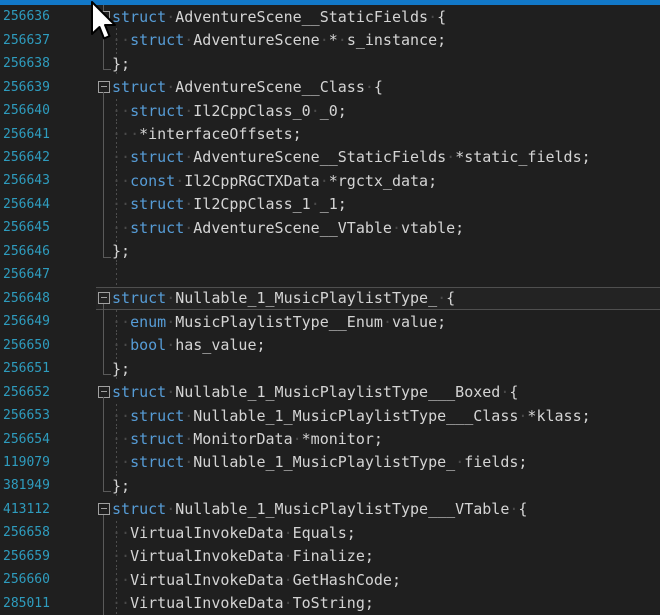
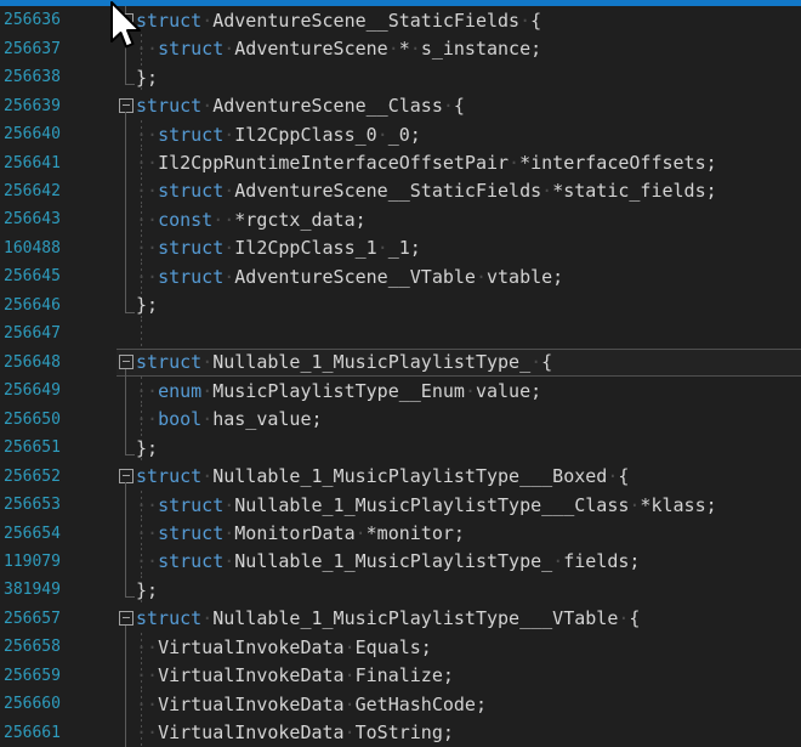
  256636
  struct
  ·
  AdventureScene__StaticFields
  ·
  {
  256637
  ··
  struct
  ·
  AdventureScene
  ·
  *
  ·
  s_instance;
  256638
  };
  256639
  struct
  ·
  AdventureScene__Class
  ·
  {
  256640
  ··
  struct
  ·
  Il2CppClass_0
  ·
  _0;
  256641
  ··
+ Il2CppRuntimeInterfaceOffsetPair
  ·
  *interfaceOffsets;
  256642
  ··
  struct
  ·
  AdventureScene__StaticFields
  ·
  *static_fields;
  256643
  ··
  const
  ·
- Il2CppRGCTXData
  ·
  *rgctx_data;
- 256644
+ 160488
  ··
  struct
  ·
  Il2CppClass_1
  ·
  _1;
  256645
  ··
  struct
  ·
  AdventureScene__VTable
  ·
  vtable;
  256646
  };
  256647
  256648
  struct
  ·
  Nullable_1_MusicPlaylistType_
  ·
  {
  256649
  ··
  enum
  ·
  MusicPlaylistType__Enum
  ·
  value;
  256650
  ··
  bool
  ·
  has_value;
  256651
  };
  256652
  struct
  ·
  Nullable_1_MusicPlaylistType___Boxed
  ·
  {
  256653
  ··
  struct
  ·
  Nullable_1_MusicPlaylistType___Class
  ·
  *klass;
  256654
  ··
  struct
  ·
  MonitorData
  ·
  *monitor;
  119079
  ··
  struct
  ·
  Nullable_1_MusicPlaylistType_
  ·
  fields;
  381949
  };
- 413112
+ 256657
  struct
  ·
  Nullable_1_MusicPlaylistType___VTable
  ·
  {
  256658
  ··
  VirtualInvokeData
  ·
  Equals;
  256659
  ··
  VirtualInvokeData
  ·
  Finalize;
  256660
  ··
  VirtualInvokeData
  ·
  GetHashCode;
- 285011
+ 256661
  ··
  VirtualInvokeData
  ·
  ToString;
